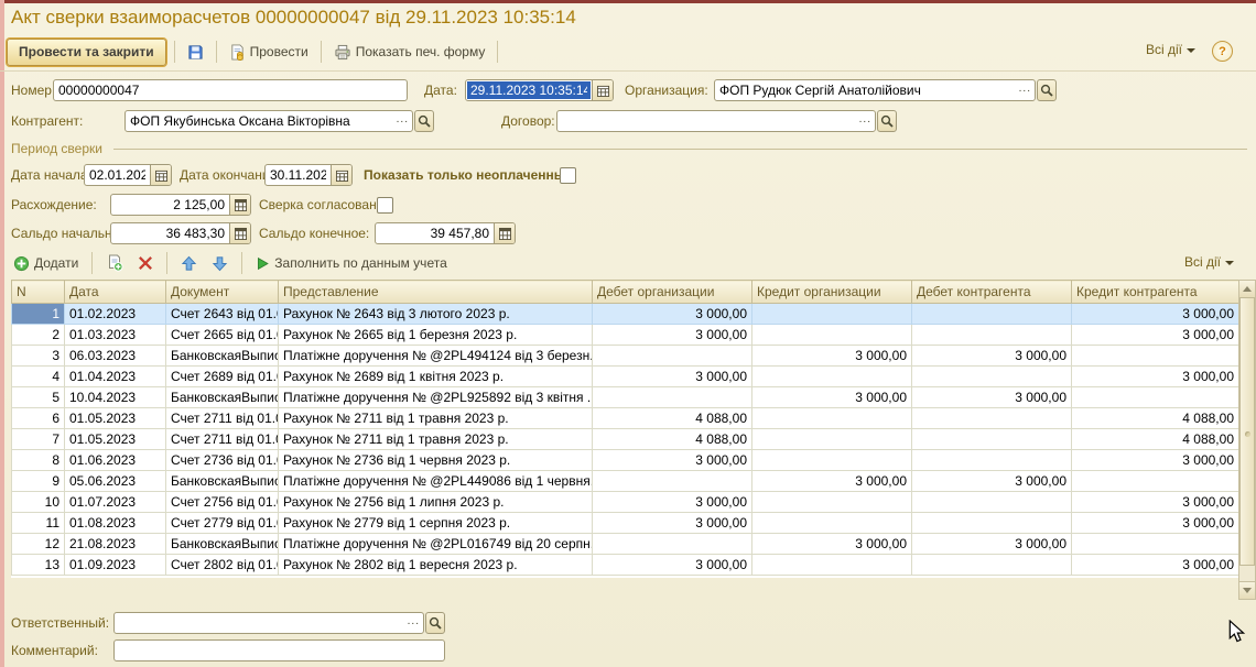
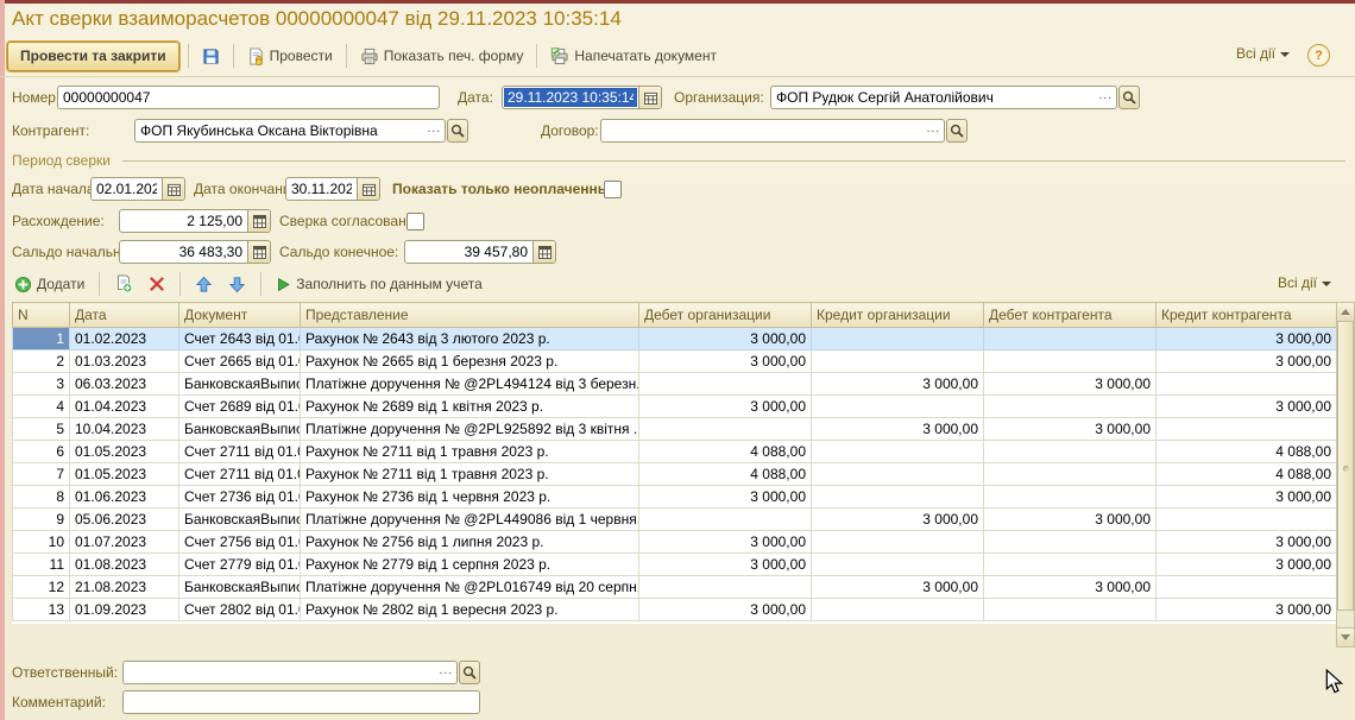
  Акт сверки взаиморасчетов 00000000047 від 29.11.2023 10:35:14
  Провести та закрити
  Провести
  Показать печ. форму
+ Напечатать документ
  Всі дії
  ?
  Номер
  00000000047
  Дата:
  29.11.2023 10:35:14
  Организация:
  ФОП Рудюк Сергій Анатолійович
  ...
  Контрагент:
  ФОП Якубинська Оксана Вікторівна
  ...
  Договор:
  ...
  Период сверки
  Дата начал
  02.01.202
  Дата окончан
  30.11.202
  Показать только неоплаченн
  Расхождение:
  2 125,00
  Сверка согласован
  Сальдо начальн
  36 483,30
  Сальдо конечное:
  39 457,80
  Додати
  Заполнить по данным учета
  Всі дії
  N	Дата	Документ	Представление	Дебет организации	Кредит организации	Дебет контрагента	Кредит контрагента
  1	01.02.2023	Счет 2643 від 01.	Рахунок № 2643 від 3 лютого 2023 р.	3 000,00			3 000,00
  2	01.03.2023	Счет 2665 від 01.	Рахунок № 2665 від 1 березня 2023 р.	3 000,00			3 000,00
  3	06.03.2023	БанковскаяВыпис	Платіжне доручення № @2PL494124 від 3 березн.		3 000,00	3 000,00
  4	01.04.2023	Счет 2689 від 01.	Рахунок № 2689 від 1 квітня 2023 р.	3 000,00			3 000,00
  5	10.04.2023	БанковскаяВыпис	Платіжне доручення № @2PL925892 від 3 квітня .		3 000,00	3 000,00
  6	01.05.2023	Счет 2711 від 01.	Рахунок № 2711 від 1 травня 2023 р.	4 088,00			4 088,00
  7	01.05.2023	Счет 2711 від 01.	Рахунок № 2711 від 1 травня 2023 р.	4 088,00			4 088,00
  8	01.06.2023	Счет 2736 від 01.	Рахунок № 2736 від 1 червня 2023 р.	3 000,00			3 000,00
  9	05.06.2023	БанковскаяВыпис	Платіжне доручення № @2PL449086 від 1 червня.		3 000,00	3 000,00
  10	01.07.2023	Счет 2756 від 01.	Рахунок № 2756 від 1 липня 2023 р.	3 000,00			3 000,00
  11	01.08.2023	Счет 2779 від 01.	Рахунок № 2779 від 1 серпня 2023 р.	3 000,00			3 000,00
  12	21.08.2023	БанковскаяВыпис	Платіжне доручення № @2PL016749 від 20 серпн.		3 000,00	3 000,00
  13	01.09.2023	Счет 2802 від 01.	Рахунок № 2802 від 1 вересня 2023 р.	3 000,00			3 000,00
  Ответственный:
  ...
  Комментарий:
